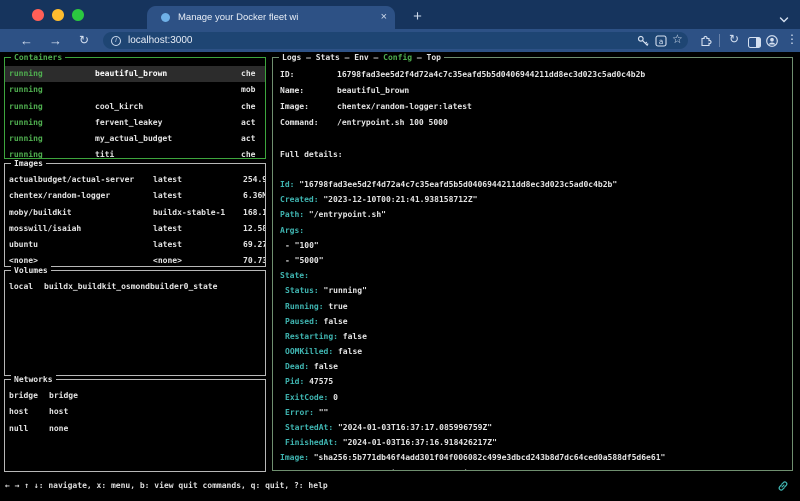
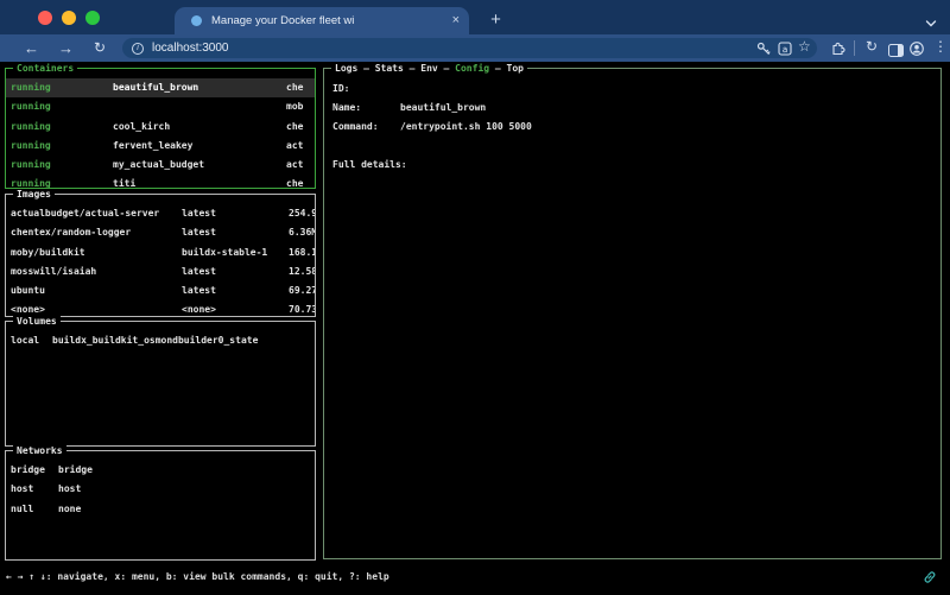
  Manage your Docker fleet wi
  ×
  +
  ←
  →
  ↻
  localhost:3000
  a
  ☆
  ↻
  ⋮
  Containers
  running
  beautiful_brown
  che
  running
  mob
  running
  cool_kirch
  che
  running
  fervent_leakey
  act
  running
  my_actual_budget
  act
  running
  titi
  che
  Images
  actualbudget/actual-server
  latest
  254.9
  chentex/random-logger
  latest
  6.36M
  moby/buildkit
  buildx-stable-1
  168.1
  mosswill/isaiah
  latest
  12.58
  ubuntu
  latest
  69.27
  <none>
  <none>
  70.73
  Volumes
  local
  buildx_buildkit_osmondbuilder0_state
  Networks
  bridge
  bridge
  host
  host
  null
  none
  Logs — Stats — Env — Config — Top
  ID:
- 16798fad3ee5d2f4d72a4c7c35eafd5b5d0406944211dd8ec3d023c5ad0c4b2b
  Name:
  beautiful_brown
- Image:
- chentex/random-logger:latest
  Command:
  /entrypoint.sh 100 5000
  Full details:
- Id: "16798fad3ee5d2f4d72a4c7c35eafd5b5d0406944211dd8ec3d023c5ad0c4b2b"
- Created: "2023-12-10T00:21:41.938158712Z"
- Path: "/entrypoint.sh"
- Args:
- - "100"
- - "5000"
- State:
- Status: "running"
- Running: true
- Paused: false
- Restarting: false
- OOMKilled: false
- Dead: false
- Pid: 47575
- ExitCode: 0
- Error: ""
- StartedAt: "2024-01-03T16:37:17.085996759Z"
- FinishedAt: "2024-01-03T16:37:16.918426217Z"
- Image: "sha256:5b771db46f4add301f04f006082c499e3dbcd243b8d7dc64ced0a588df5d6e61"
- ← → ↑ ↓: navigate, x: menu, b: view quit commands, q: quit, ?: help
+ ← → ↑ ↓: navigate, x: menu, b: view bulk commands, q: quit, ?: help
